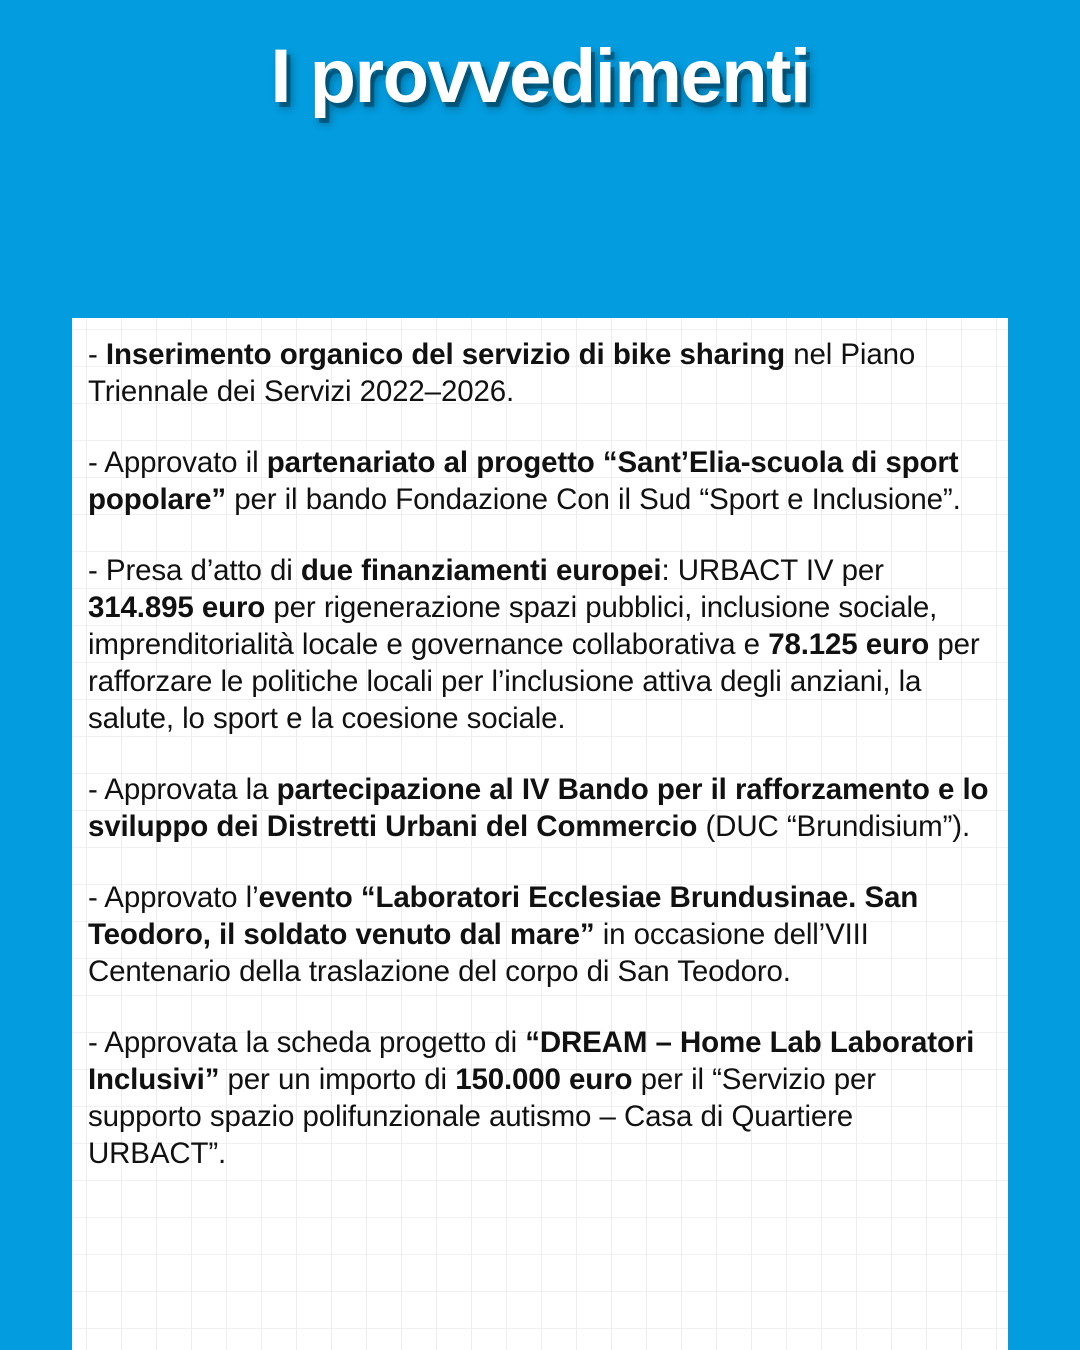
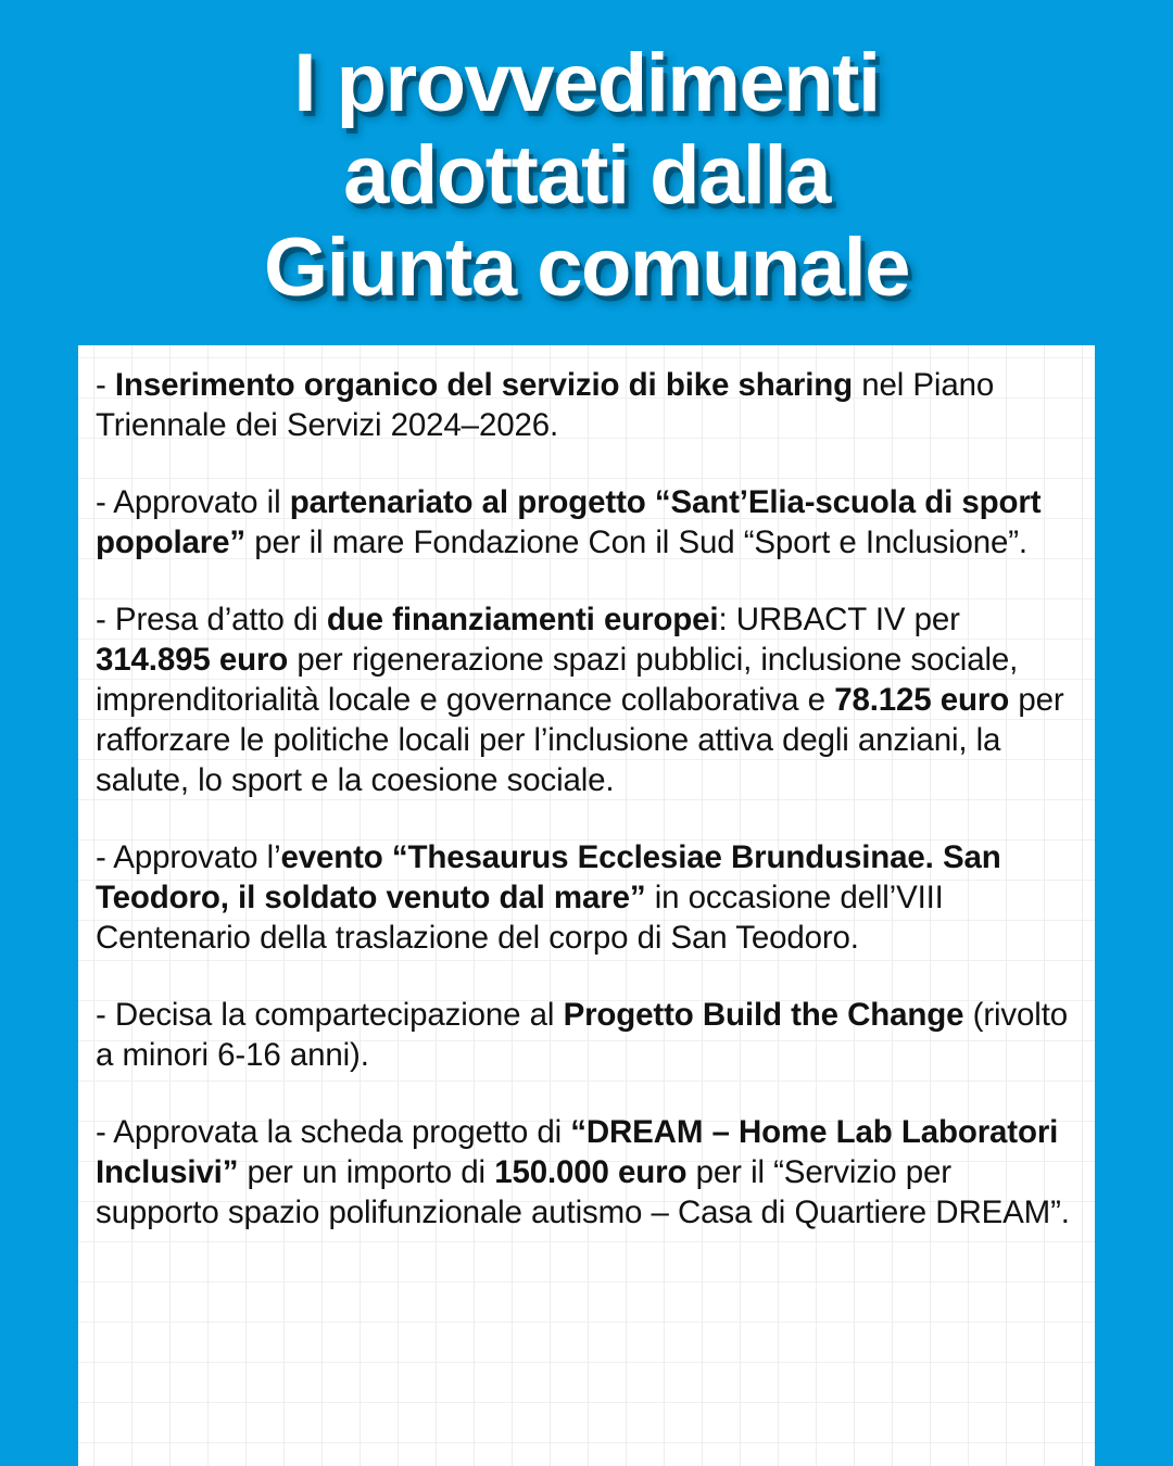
  I provvedimenti
+ adottati dalla
+ Giunta comunale
- - Inserimento organico del servizio di bike sharing nel Piano Triennale dei Servizi 2022–2026.
+ - Inserimento organico del servizio di bike sharing nel Piano Triennale dei Servizi 2024–2026.
- - Approvato il partenariato al progetto “Sant’Elia-scuola di sport popolare” per il bando Fondazione Con il Sud “Sport e Inclusione”.
+ - Approvato il partenariato al progetto “Sant’Elia-scuola di sport popolare” per il mare Fondazione Con il Sud “Sport e Inclusione”.
  - Presa d’atto di due finanziamenti europei: URBACT IV per 314.895 euro per rigenerazione spazi pubblici, inclusione sociale, imprenditorialità locale e governance collaborativa e 78.125 euro per rafforzare le politiche locali per l’inclusione attiva degli anziani, la salute, lo sport e la coesione sociale.
- - Approvata la partecipazione al IV Bando per il rafforzamento e lo sviluppo dei Distretti Urbani del Commercio (DUC “Brundisium”).
- - Approvato l’evento “Laboratori Ecclesiae Brundusinae. San Teodoro, il soldato venuto dal mare” in occasione dell’VIII Centenario della traslazione del corpo di San Teodoro.
+ - Approvato l’evento “Thesaurus Ecclesiae Brundusinae. San Teodoro, il soldato venuto dal mare” in occasione dell’VIII Centenario della traslazione del corpo di San Teodoro.
+ - Decisa la compartecipazione al Progetto Build the Change (rivolto a minori 6-16 anni).
- - Approvata la scheda progetto di “DREAM – Home Lab Laboratori Inclusivi” per un importo di 150.000 euro per il “Servizio per supporto spazio polifunzionale autismo – Casa di Quartiere URBACT”.
+ - Approvata la scheda progetto di “DREAM – Home Lab Laboratori Inclusivi” per un importo di 150.000 euro per il “Servizio per supporto spazio polifunzionale autismo – Casa di Quartiere DREAM”.
